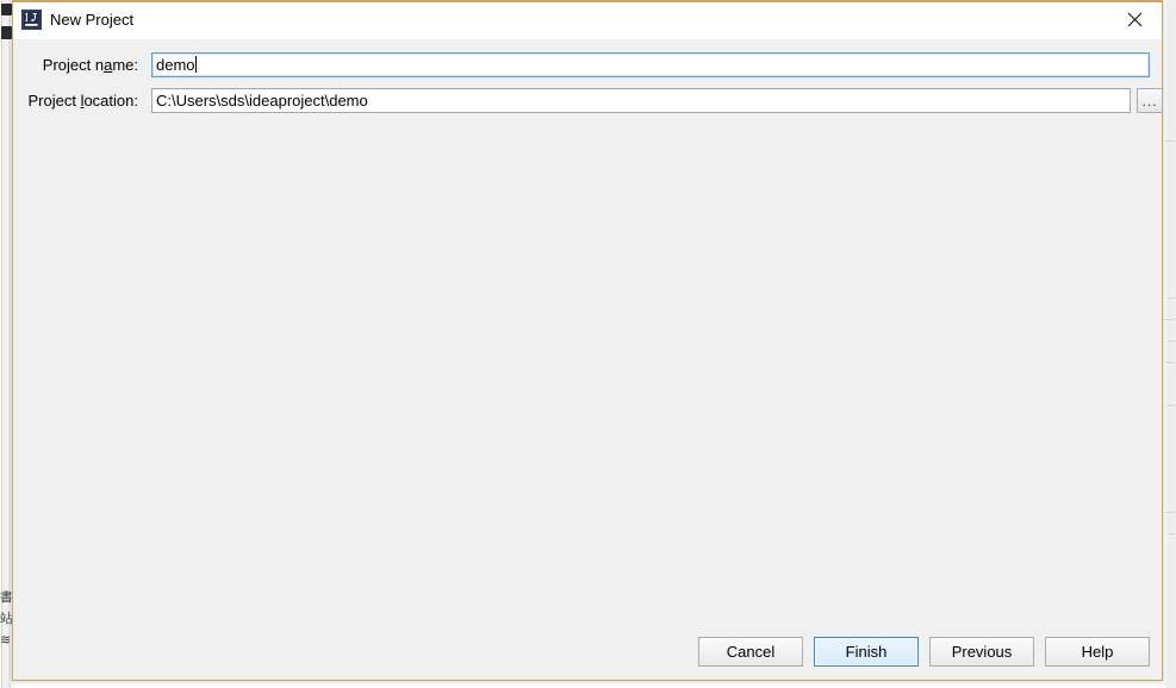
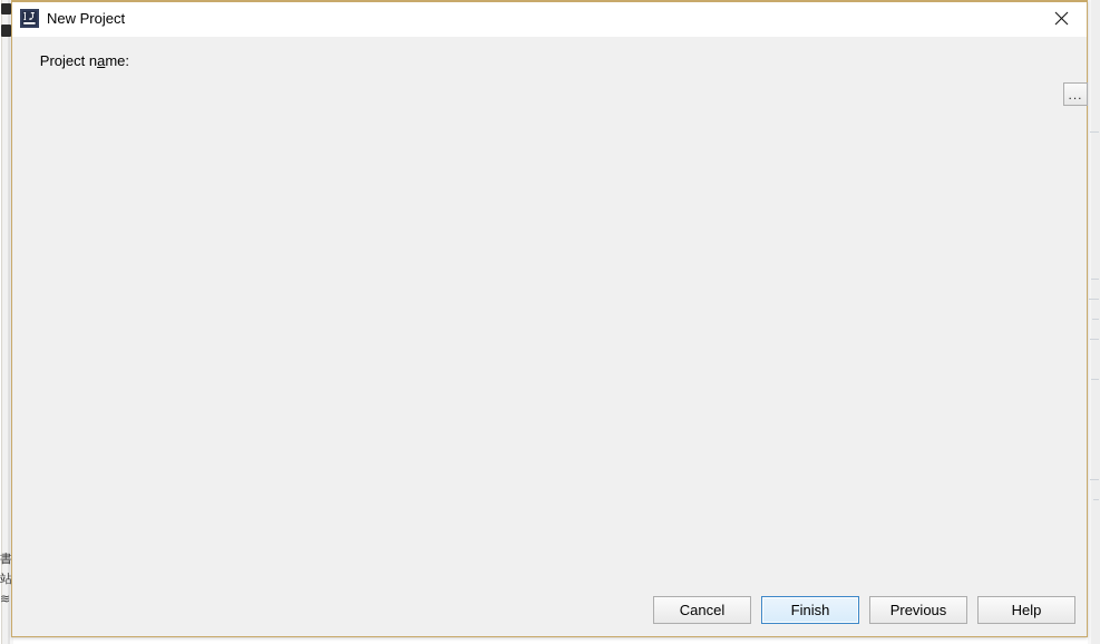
  書
  站
  ≋
  New Project
  Project name:
- demo
- Project location:
- C:\Users\sds\ideaproject\demo
  ...
  Cancel
  Finish
  Previous
  Help
